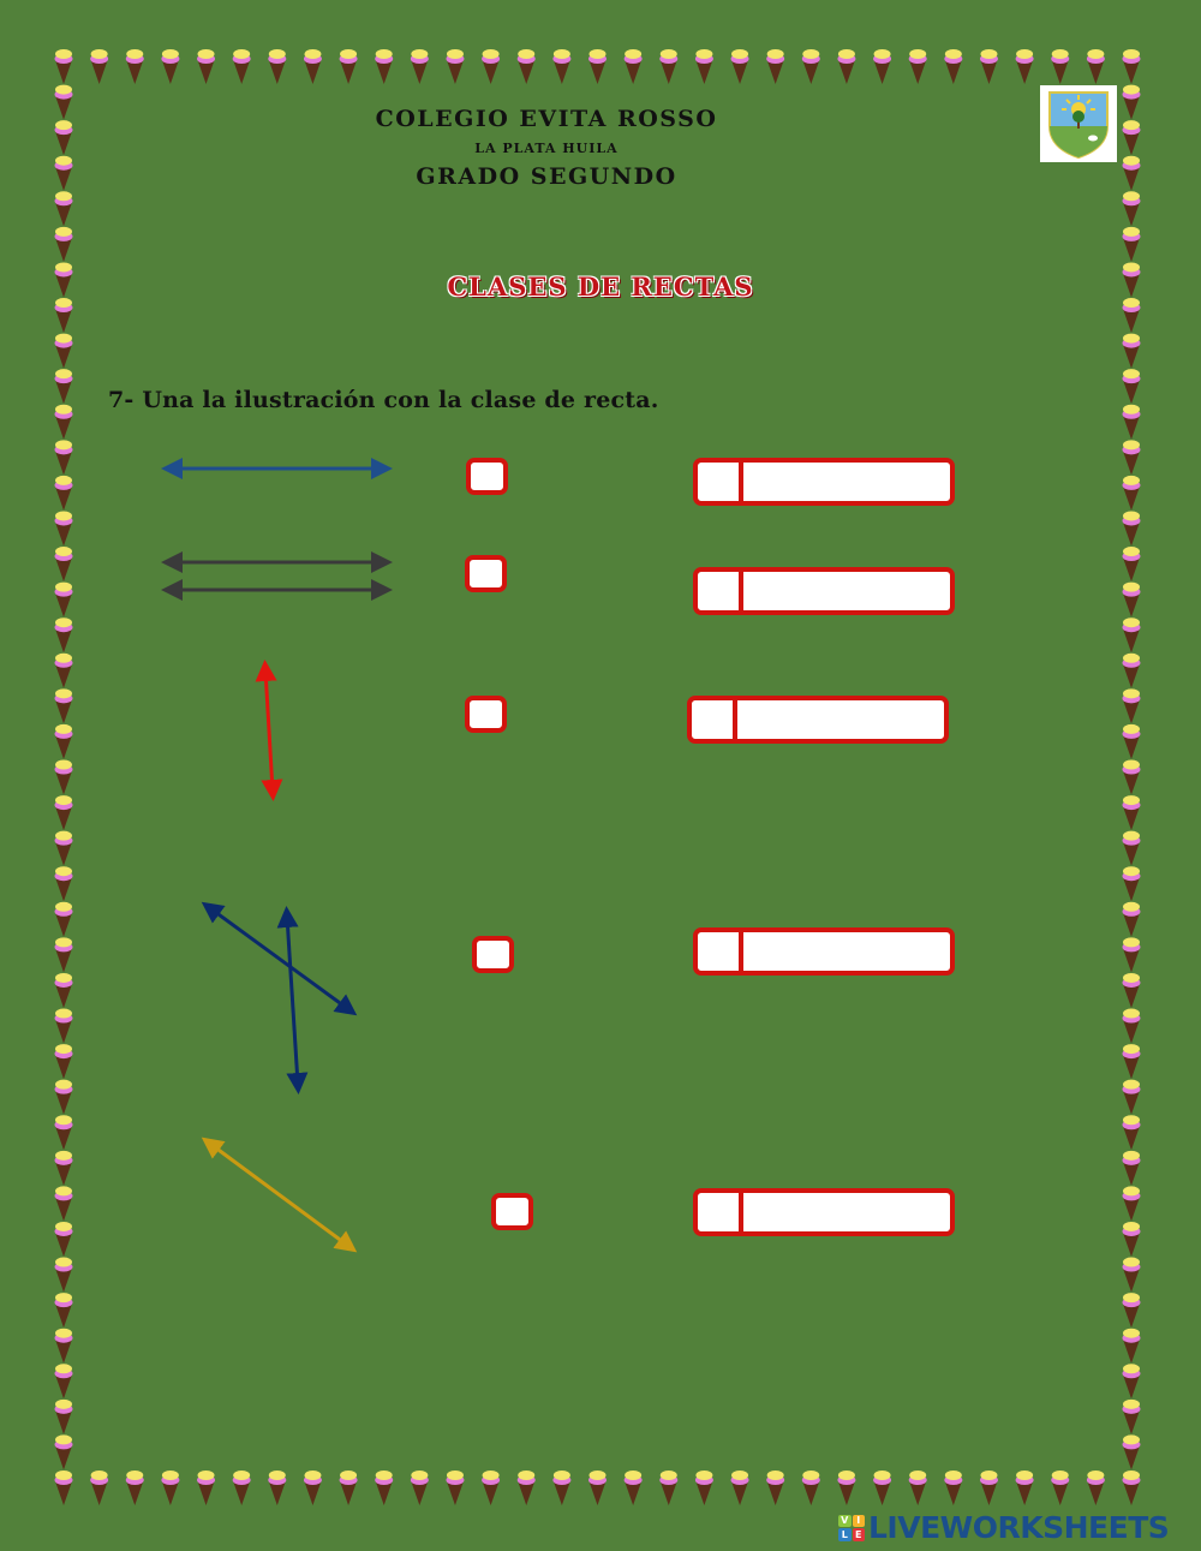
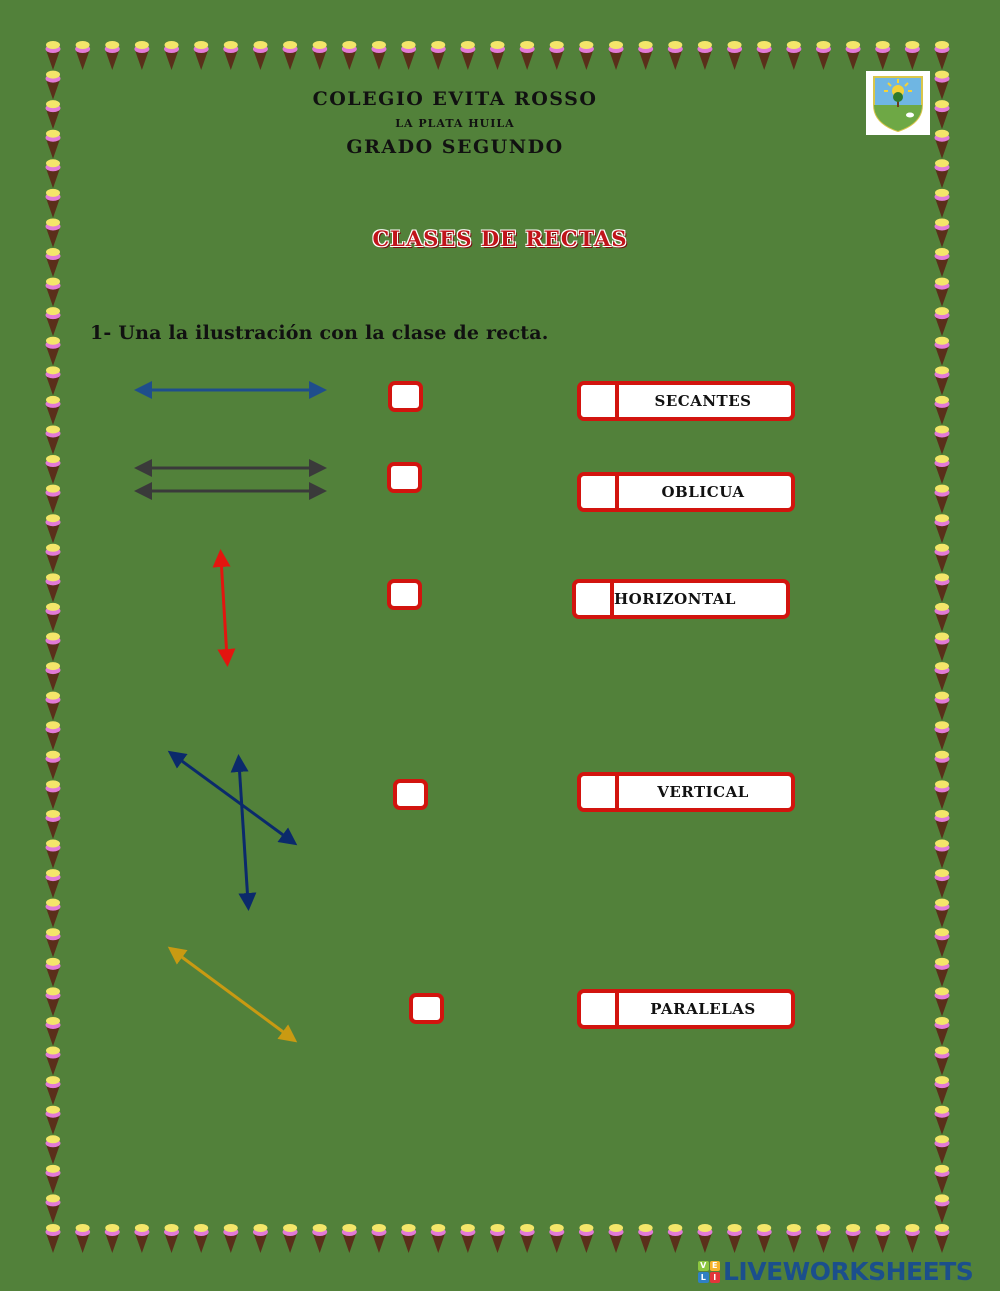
  COLEGIO EVITA ROSSO
  LA PLATA HUILA
  GRADO SEGUNDO
  CLASES DE RECTAS
- 7- Una la ilustración con la clase de recta.
+ 1- Una la ilustración con la clase de recta.
+ SECANTES
+ OBLICUA
+ HORIZONTAL
+ VERTICAL
+ PARALELAS
  V
- I
+ E
  L
- E
+ I
  LIVEWORKSHEETS
